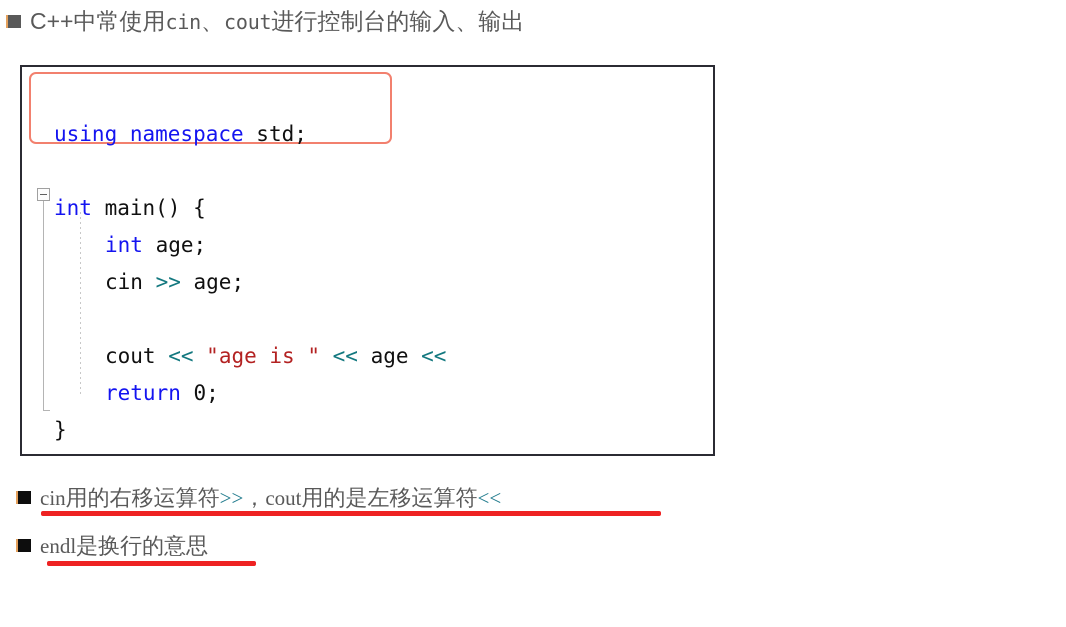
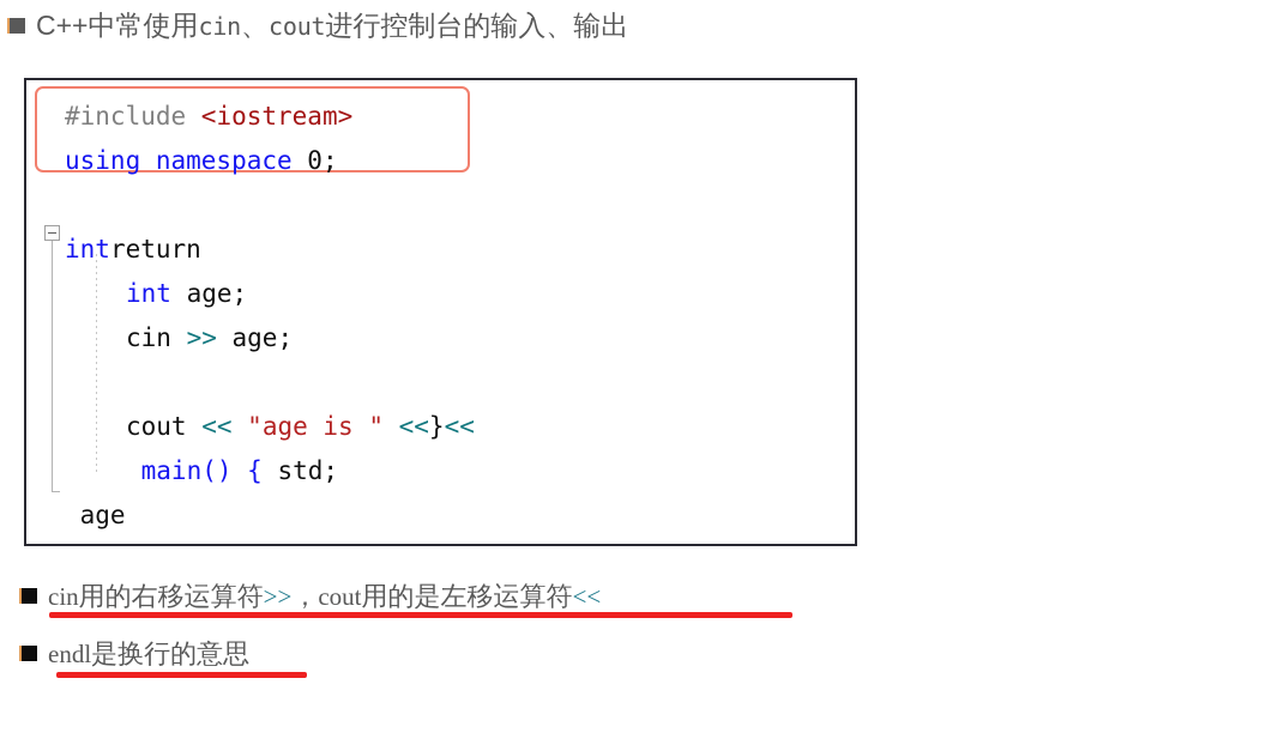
  C++中常使用cin、cout进行控制台的输入、输出
+ #include
+ <iostream>
  using namespace
- std;
+ 0;
  int
- main() {
+ return
  int
  age;
  cin
  >>
  age;
  cout
  <<
  "age is "
  <<
- age
+ }
  <<
- return
+ main() {
- 0;
+ std;
- }
+ age
  cin用的右移运算符>>，cout用的是左移运算符<<
  endl是换行的意思
